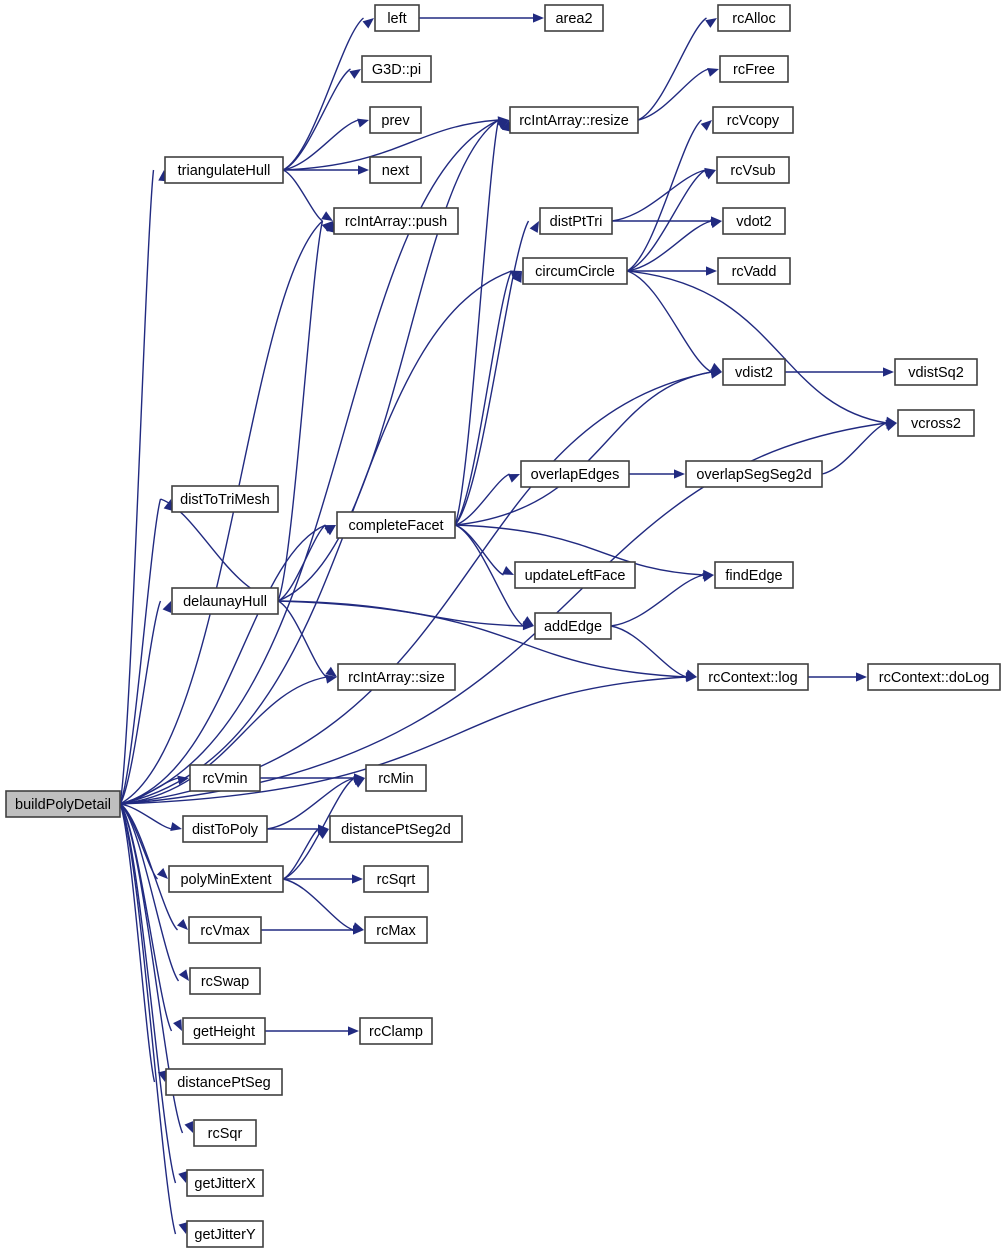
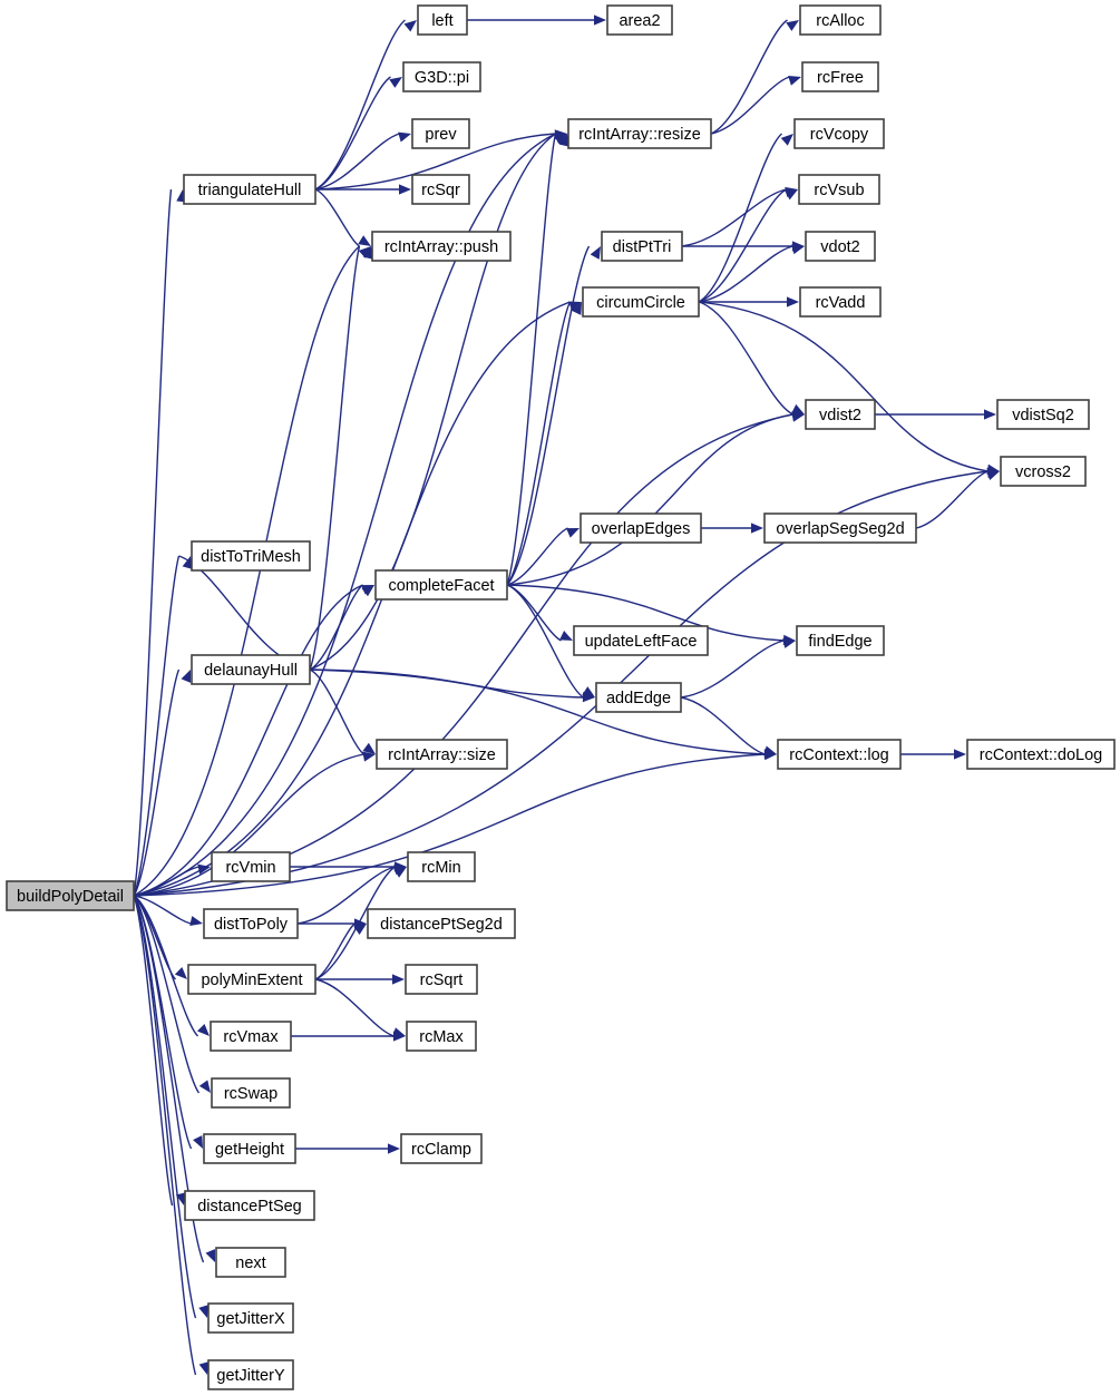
  buildPolyDetail
  triangulateHull
  left
  area2
  G3D::pi
  prev
- next
+ rcSqr
  rcIntArray::push
  rcIntArray::resize
  rcAlloc
  rcFree
  rcVcopy
  rcVsub
  vdot2
  rcVadd
  distPtTri
  circumCircle
  vdist2
  vdistSq2
  vcross2
  overlapEdges
  overlapSegSeg2d
  distToTriMesh
  completeFacet
  updateLeftFace
  findEdge
  delaunayHull
  addEdge
  rcIntArray::size
  rcContext::log
  rcContext::doLog
  rcVmin
  rcMin
  distToPoly
  distancePtSeg2d
  polyMinExtent
  rcSqrt
  rcVmax
  rcMax
  rcSwap
  getHeight
  rcClamp
  distancePtSeg
- rcSqr
+ next
  getJitterX
  getJitterY
